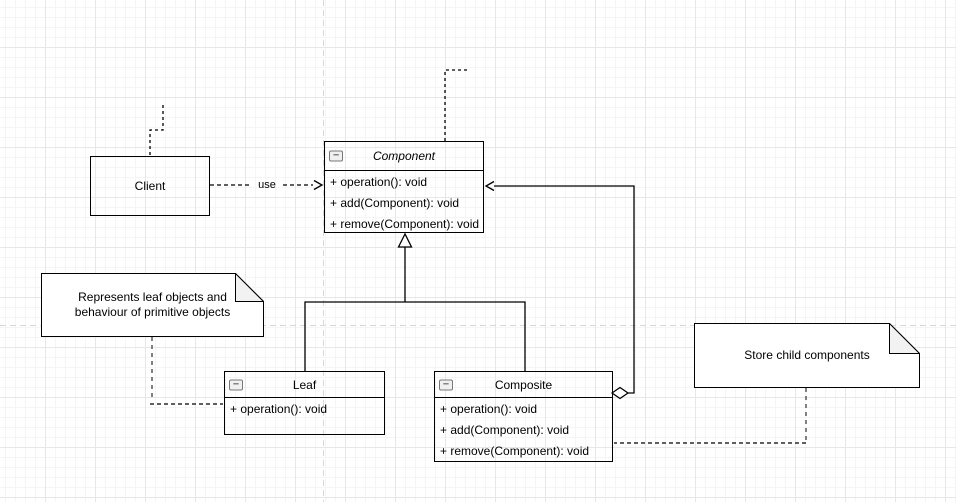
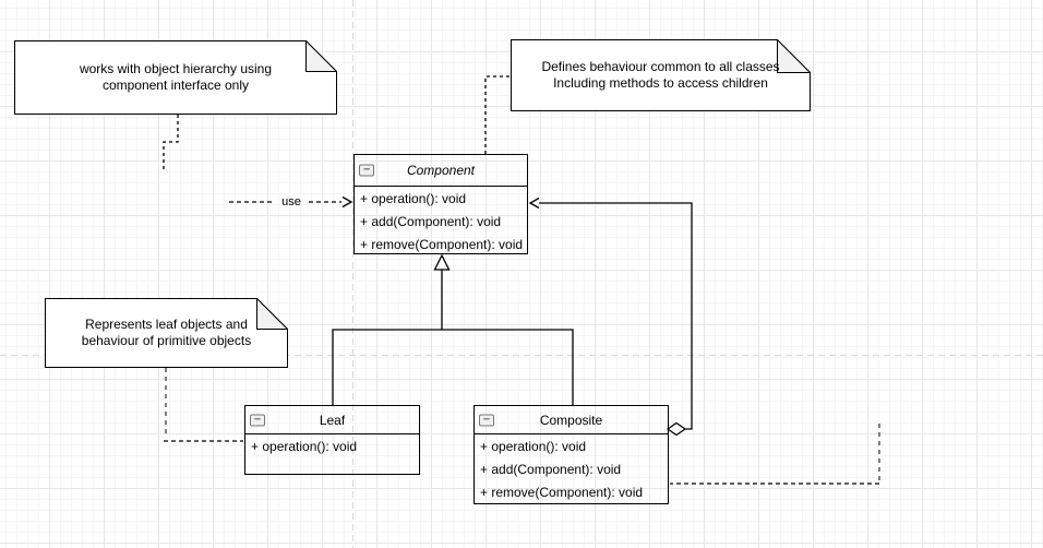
+ works with object hierarchy using
+ component interface only
+ Defines behaviour common to all classes
+ Including methods to access children
  Represents leaf objects and
  behaviour of primitive objects
- Store child components
  −
  Component
  + operation(): void
  + add(Component): void
  + remove(Component): void
- Client
  −
  Leaf
  + operation(): void
  −
  Composite
  + operation(): void
  + add(Component): void
  + remove(Component): void
  use
